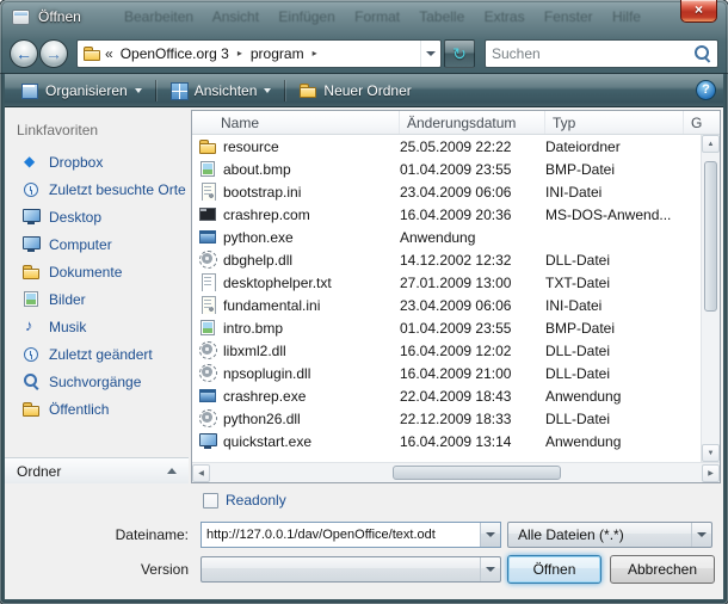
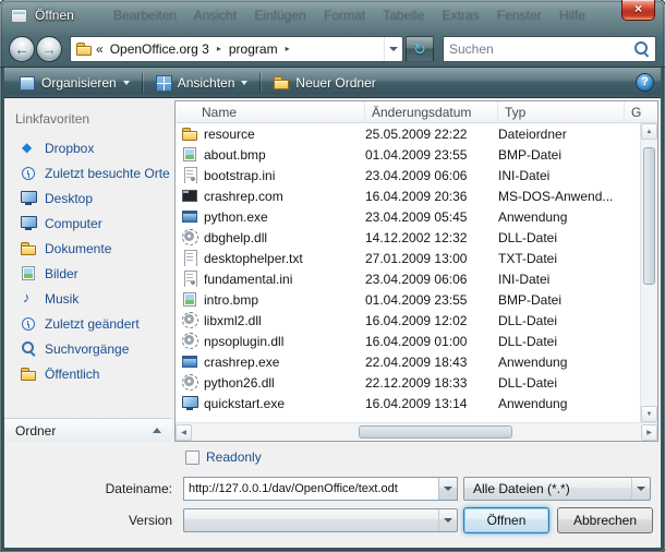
  Öffnen
  Bearbeiten Ansicht Einfügen Format Tabelle Extras Fenster Hilfe
  ×
  ←
  →
  «
  OpenOffice.org 3
  ▸
  program
  ▸
  ↻
  Suchen
  Organisieren
  Ansichten
  Neuer Ordner
  ?
  Linkfavoriten
  Dropbox
  Zuletzt besuchte Orte
  Desktop
  Computer
  Dokumente
  Bilder
  Musik
  Zuletzt geändert
  Suchvorgänge
  Öffentlich
  Ordner
  Name
  Änderungsdatum
  Typ
  G
  resource
  25.05.2009 22:22
  Dateiordner
  about.bmp
  01.04.2009 23:55
  BMP-Datei
  bootstrap.ini
  23.04.2009 06:06
  INI-Datei
  crashrep.com
  16.04.2009 20:36
  MS-DOS-Anwend...
  python.exe
+ 23.04.2009 05:45
  Anwendung
  dbghelp.dll
  14.12.2002 12:32
  DLL-Datei
  desktophelper.txt
  27.01.2009 13:00
  TXT-Datei
  fundamental.ini
  23.04.2009 06:06
  INI-Datei
  intro.bmp
  01.04.2009 23:55
  BMP-Datei
  libxml2.dll
  16.04.2009 12:02
  DLL-Datei
  npsoplugin.dll
- 16.04.2009 21:00
+ 16.04.2009 01:00
  DLL-Datei
  crashrep.exe
  22.04.2009 18:43
  Anwendung
  python26.dll
  22.12.2009 18:33
  DLL-Datei
  quickstart.exe
  16.04.2009 13:14
  Anwendung
  Readonly
  Dateiname:
  http://127.0.0.1/dav/OpenOffice/text.odt
  Alle Dateien (*.*)
  Version
  Öffnen
  Abbrechen
